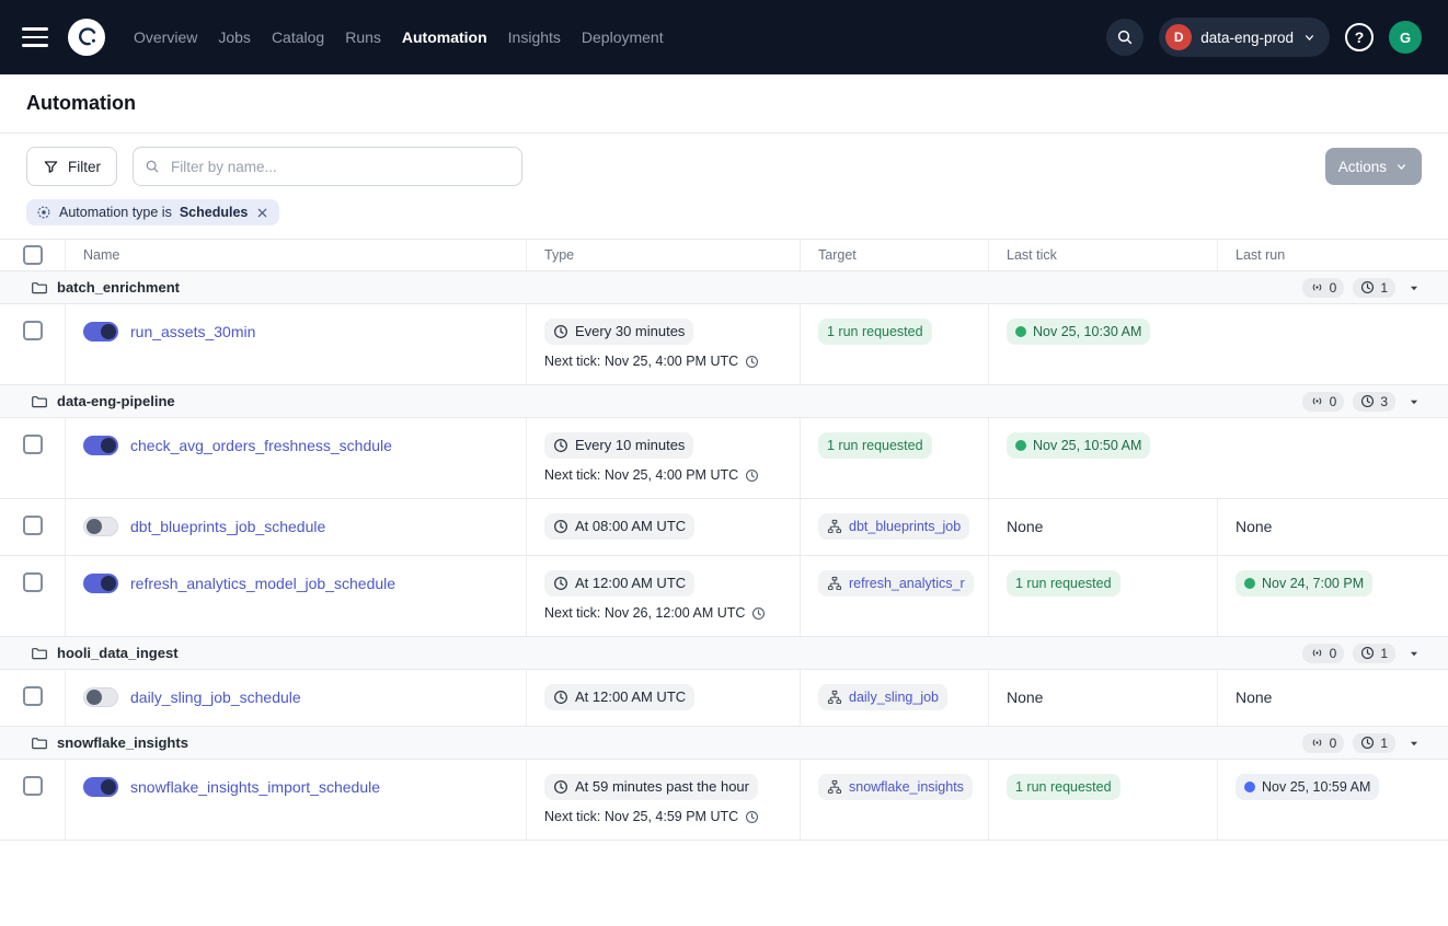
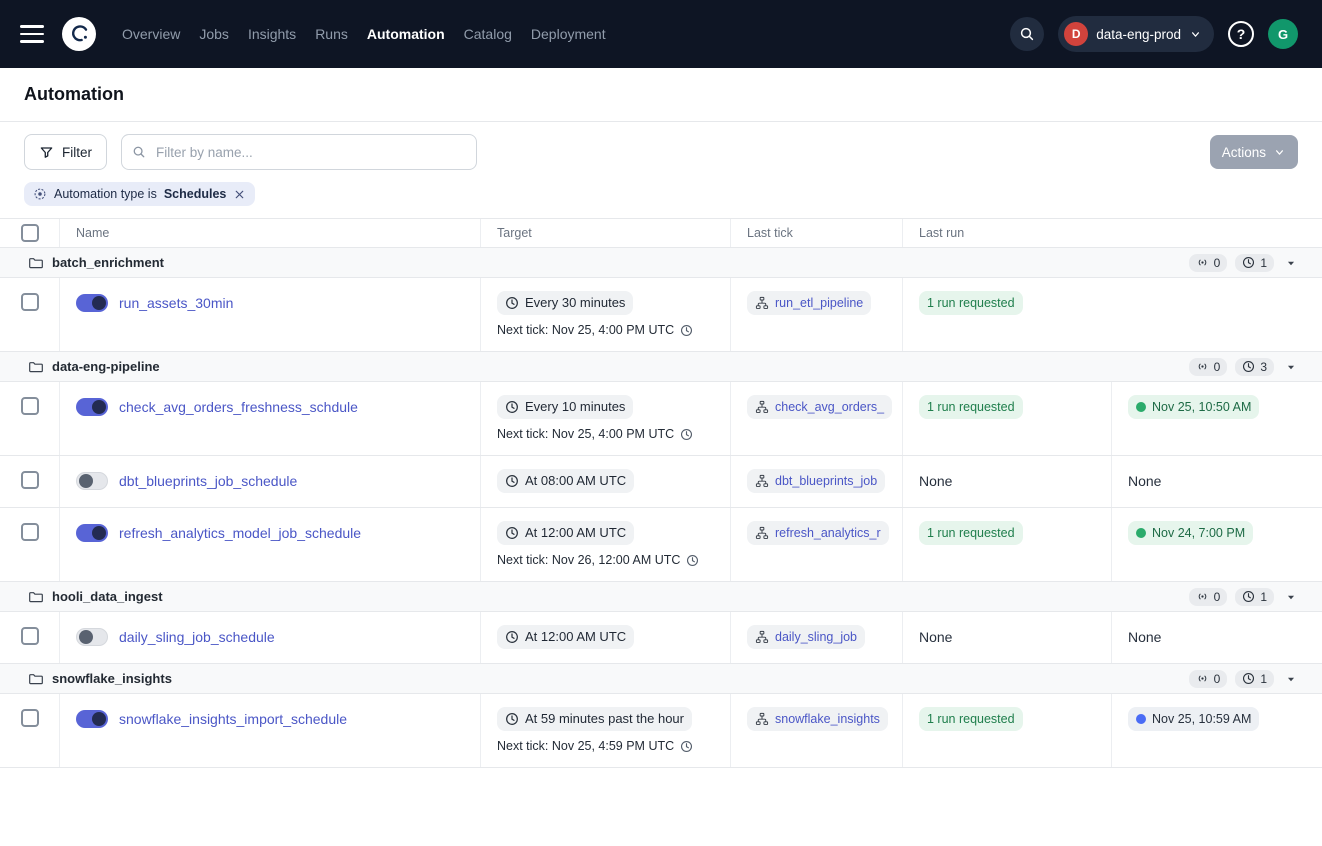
  Overview
  Jobs
- Catalog
+ Insights
  Runs
  Automation
- Insights
+ Catalog
  Deployment
  D
  data-eng-prod
  ?
  G
  Automation
  Filter
  Filter by name...
  Actions
  Automation type is
  Schedules
  Name
- Type
  Target
  Last tick
  Last run
  batch_enrichment
  0
  1
  run_assets_30min
  Every 30 minutes
  Next tick: Nov 25, 4:00 PM UTC
+ run_etl_pipeline
  1 run requested
- Nov 25, 10:30 AM
  data-eng-pipeline
  0
  3
  check_avg_orders_freshness_schdule
  Every 10 minutes
  Next tick: Nov 25, 4:00 PM UTC
+ check_avg_orders_
  1 run requested
  Nov 25, 10:50 AM
  dbt_blueprints_job_schedule
  At 08:00 AM UTC
  dbt_blueprints_job
  None
  None
  refresh_analytics_model_job_schedule
  At 12:00 AM UTC
  Next tick: Nov 26, 12:00 AM UTC
  refresh_analytics_r
  1 run requested
  Nov 24, 7:00 PM
  hooli_data_ingest
  0
  1
  daily_sling_job_schedule
  At 12:00 AM UTC
  daily_sling_job
  None
  None
  snowflake_insights
  0
  1
  snowflake_insights_import_schedule
  At 59 minutes past the hour
  Next tick: Nov 25, 4:59 PM UTC
  snowflake_insights
  1 run requested
  Nov 25, 10:59 AM
